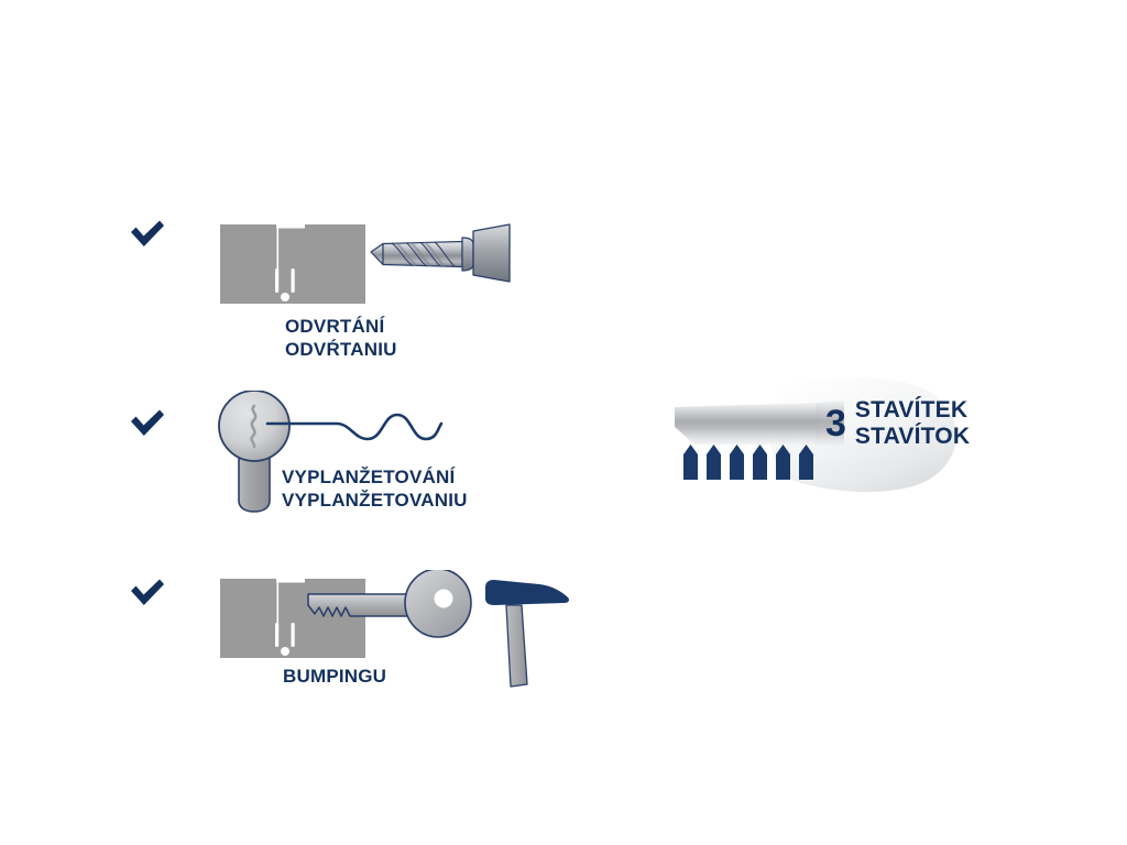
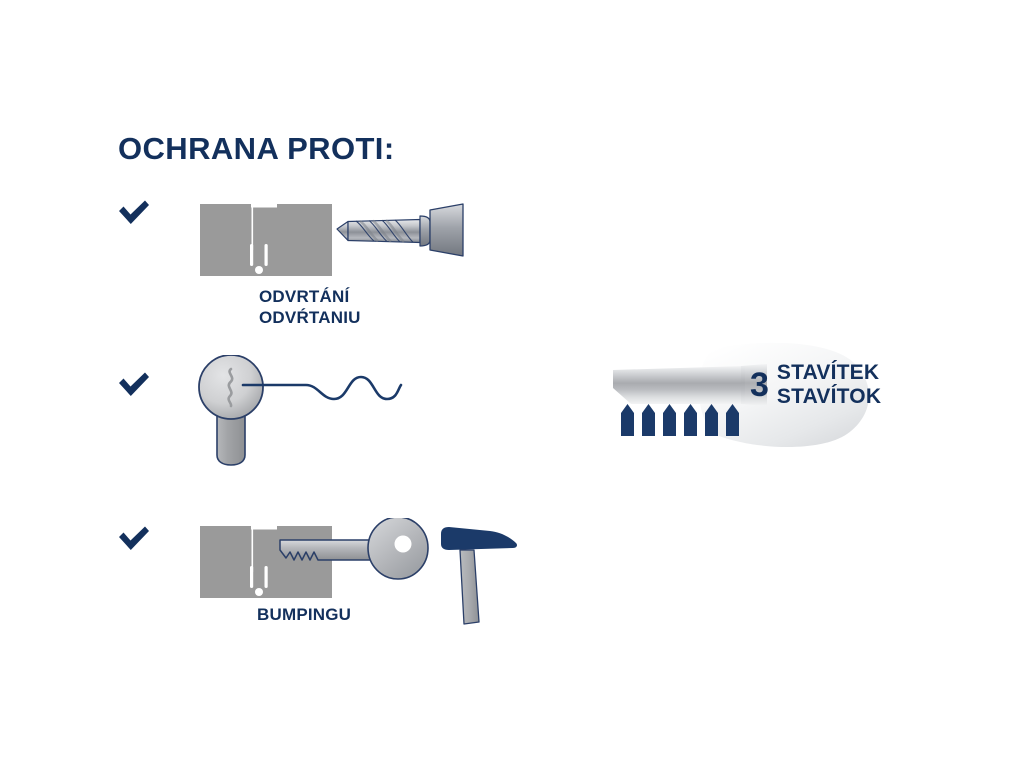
+ OCHRANA PROTI:
  3
  STAVÍTEK
  STAVÍTOK
  ODVRTÁNÍ
  ODVŔTANIU
- VYPLANŽETOVÁNÍ
- VYPLANŽETOVANIU
  BUMPINGU
